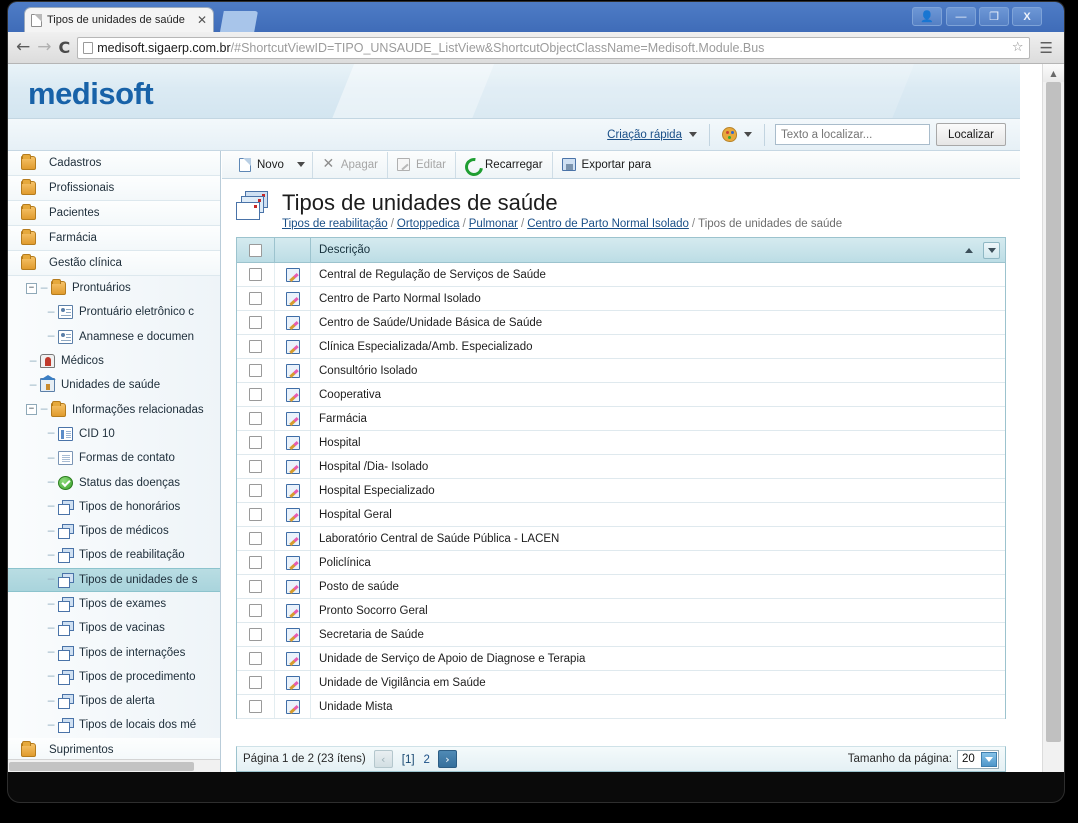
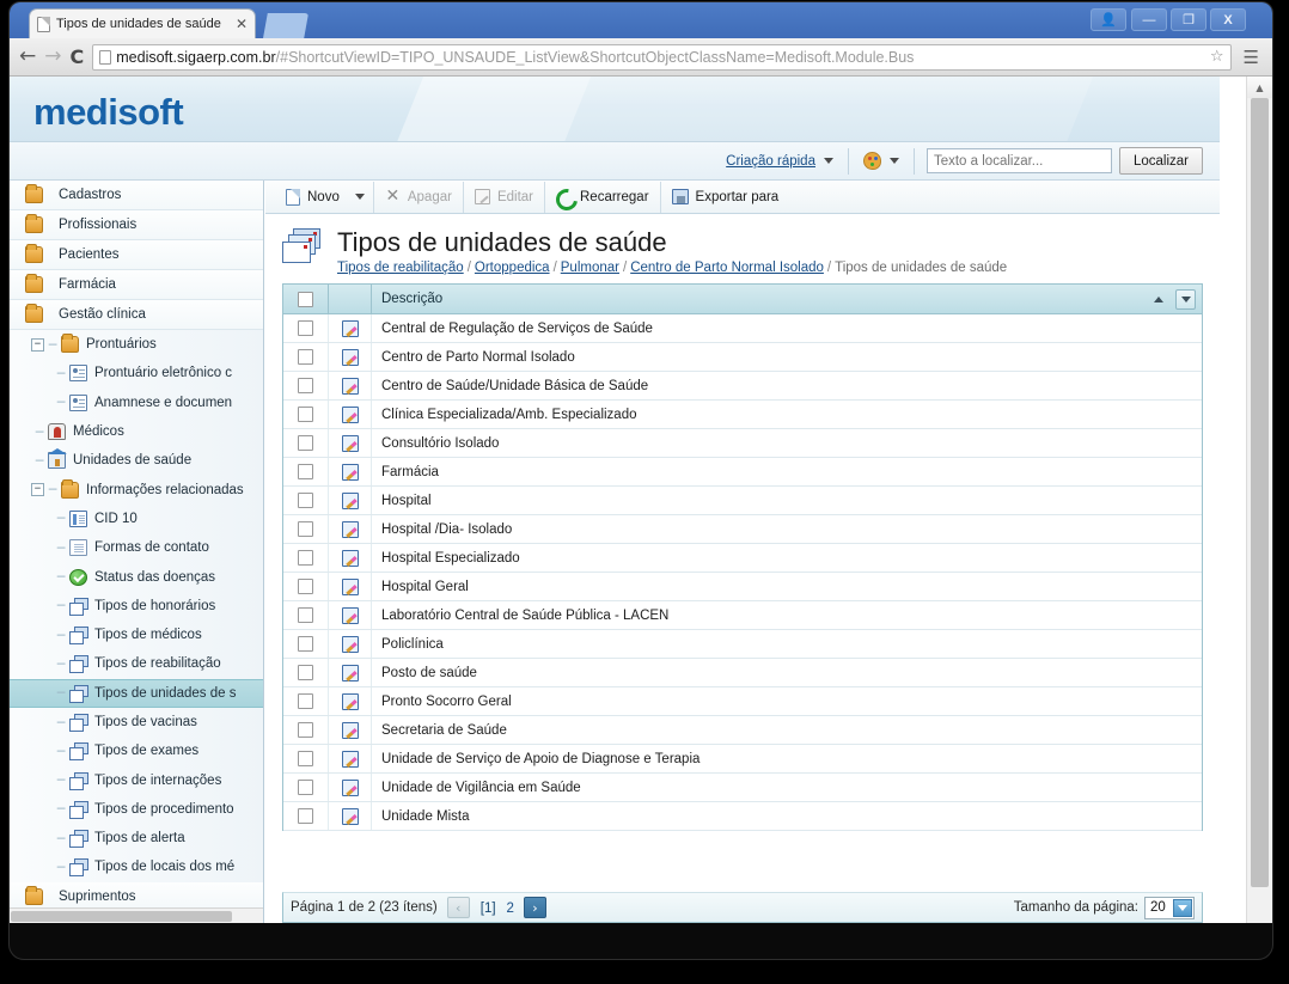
  Tipos de unidades de saúde
  ✕
  👤
  —
  ❐
  X
  ←
  →
  C
  medisoft.sigaerp.com.br/#ShortcutViewID=TIPO_UNSAUDE_ListView&ShortcutObjectClassName=Medisoft.Module.Bus
  ☆
  ☰
  medisoft
  Criação rápida
  Texto a localizar...
  Localizar
  Cadastros
  Profissionais
  Pacientes
  Farmácia
  Gestão clínica
  −
  ─
  Prontuários
  ─
  Prontuário eletrônico c
  ─
  Anamnese e documen
  ─
  Médicos
  ─
  Unidades de saúde
  −
  ─
  Informações relacionadas
  ─
  CID 10
  ─
  Formas de contato
  ─
  Status das doenças
  ─
  Tipos de honorários
  ─
  Tipos de médicos
  ─
  Tipos de reabilitação
  Tipos de unidades de s
  ─
- Tipos de exames
+ Tipos de vacinas
  ─
- Tipos de vacinas
+ Tipos de exames
  ─
  Tipos de internações
  ─
  Tipos de procedimento
  ─
  Tipos de alerta
  ─
  Tipos de locais dos mé
  Suprimentos
  Novo
  ✕
  Apagar
  Editar
  Recarregar
  Exportar para
  Tipos de unidades de saúde
  Tipos de reabilitação / Ortoppedica / Pulmonar / Centro de Parto Normal Isolado / Tipos de unidades de saúde
  Descrição
  Central de Regulação de Serviços de Saúde
  Centro de Parto Normal Isolado
  Centro de Saúde/Unidade Básica de Saúde
  Clínica Especializada/Amb. Especializado
  Consultório Isolado
- Cooperativa
  Farmácia
  Hospital
  Hospital /Dia- Isolado
  Hospital Especializado
  Hospital Geral
  Laboratório Central de Saúde Pública - LACEN
  Policlínica
  Posto de saúde
  Pronto Socorro Geral
  Secretaria de Saúde
  Unidade de Serviço de Apoio de Diagnose e Terapia
  Unidade de Vigilância em Saúde
  Unidade Mista
  Página 1 de 2 (23 ítens)
  ‹
  [1] 2
  ›
  Tamanho da página:
  20
  ▲
